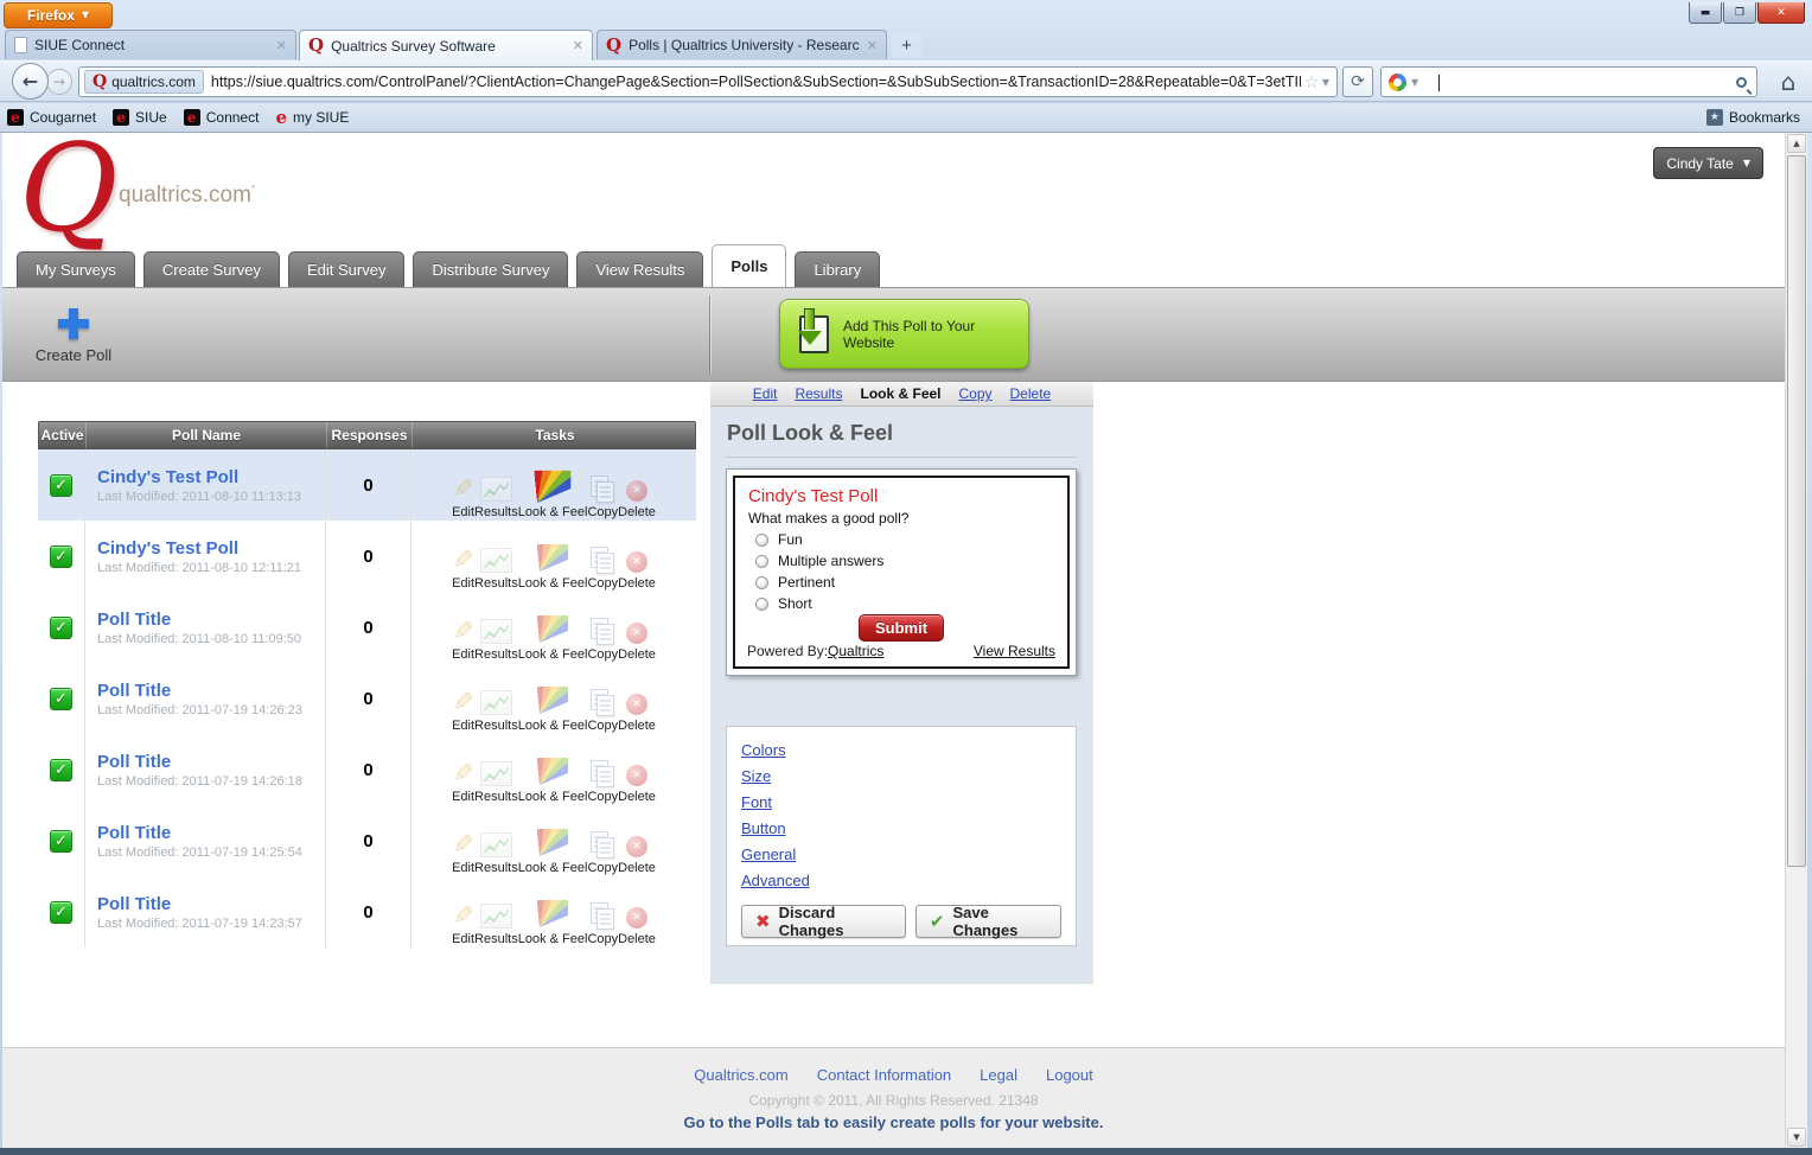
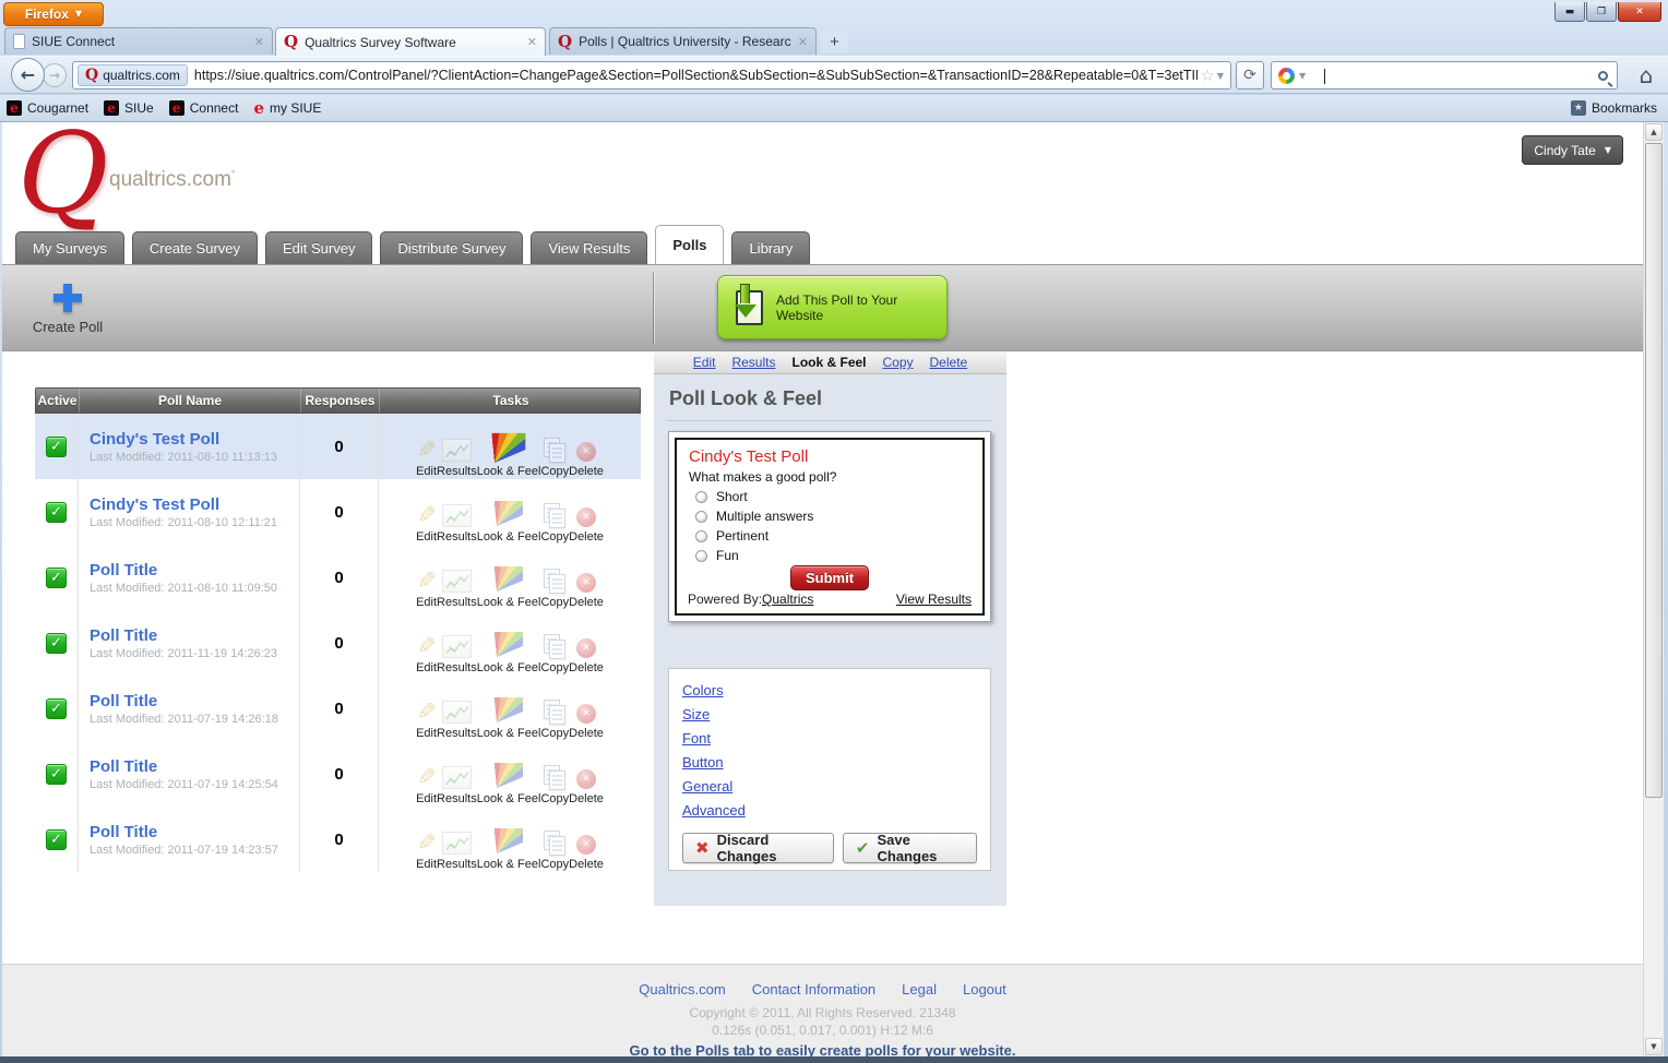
  Firefox
  ▼
  ▬
  ❐
  ✕
  SIUE Connect
  ✕
  Q
  Qualtrics Survey Software
  ✕
  Q
  Polls | Qualtrics University - Researc
  ✕
  +
  ←
  →
  Q
  qualtrics.com
  https://siue.qualtrics.com/ControlPanel/?ClientAction=ChangePage&Section=PollSection&SubSection=&SubSubSection=&TransactionID=28&Repeatable=0&T=3etTI
  ☆
  ▼
  ⟳
  ▼
  ⌂
  e
  Cougarnet
  e
  SIUe
  e
  Connect
  e
  my SIUE
  ★
  Bookmarks
  Q
  qualtrics.com°
  Cindy Tate
  ▼
  My Surveys
  Create Survey
  Edit Survey
  Distribute Survey
  View Results
  Polls
  Library
  Create Poll
  Add This Poll to Your Website
  Active
  Poll Name
  Responses
  Tasks
  Cindy's Test Poll
  Last Modified: 2011-08-10 11:13:13
  0
  Edit
  Results
  Look & Feel
  Copy
  Delete
  Cindy's Test Poll
  Last Modified: 2011-08-10 12:11:21
  0
  Edit
  Results
  Look & Feel
  Copy
  Delete
  Poll Title
  Last Modified: 2011-08-10 11:09:50
  0
  Edit
  Results
  Look & Feel
  Copy
  Delete
  Poll Title
- Last Modified: 2011-07-19 14:26:23
+ Last Modified: 2011-11-19 14:26:23
  0
  Edit
  Results
  Look & Feel
  Copy
  Delete
  Poll Title
  Last Modified: 2011-07-19 14:26:18
  0
  Edit
  Results
  Look & Feel
  Copy
  Delete
  Poll Title
  Last Modified: 2011-07-19 14:25:54
  0
  Edit
  Results
  Look & Feel
  Copy
  Delete
  Poll Title
  Last Modified: 2011-07-19 14:23:57
  0
  Edit
  Results
  Look & Feel
  Copy
  Delete
  Edit
  Results
  Look & Feel
  Copy
  Delete
  Poll Look & Feel
  Cindy's Test Poll
  What makes a good poll?
- Fun
+ Short
  Multiple answers
  Pertinent
- Short
+ Fun
  Submit
  Powered By:Qualtrics
  View Results
  Colors
  Size
  Font
  Button
  General
  Advanced
  Discard Changes
  Save Changes
  Qualtrics.com
  Contact Information
  Legal
  Logout
  Copyright © 2011, All Rights Reserved. 21348
+ 0.126s (0.051, 0.017, 0.001) H:12 M:6
  Go to the Polls tab to easily create polls for your website.
  ▲
  ▼
